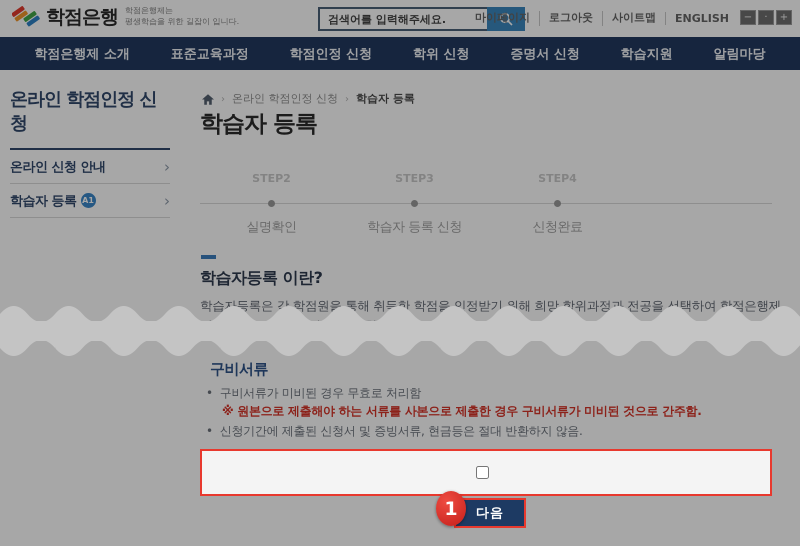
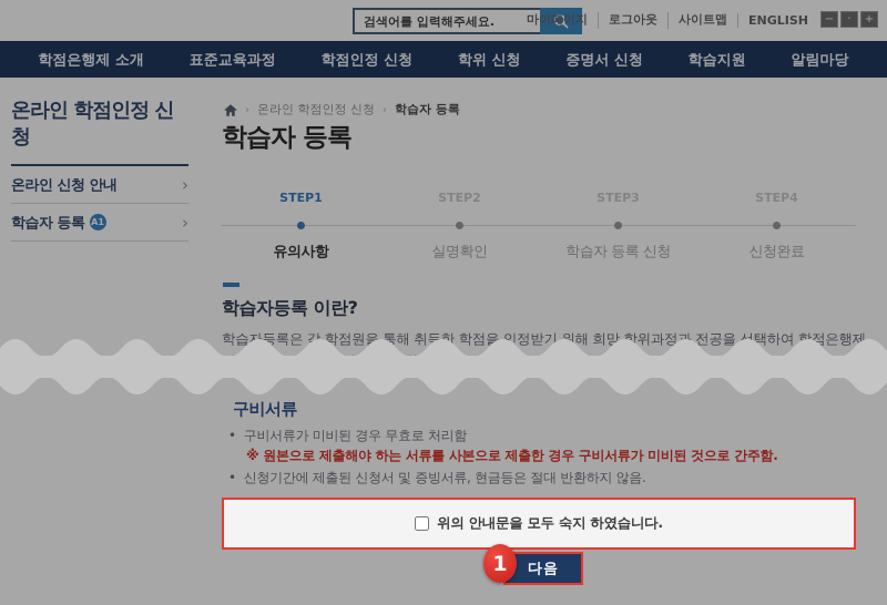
- 학점은행
- 학점은행제는
- 평생학습을 위한 길잡이 입니다.
  검색어를 입력해주세요.
  마이페이지
  로그아웃
  사이트맵
  ENGLISH
  −
  ·
  +
  학점은행제 소개
  표준교육과정
  학점인정 신청
  학위 신청
  증명서 신청
  학습지원
  알림마당
  온라인 학점인정 신청
  온라인 신청 안내
  ›
  학습자 등록
  A1
  ›
  ›
  온라인 학점인정 신청
  ›
  학습자 등록
  학습자 등록
+ STEP1
+ 유의사항
  STEP2
  실명확인
  STEP3
  학습자 등록 신청
  STEP4
  신청완료
  학습자등록 이란?
  학습자등록은 각 학점원을 통해 취득한 학점을 인정받기 위해 희망 학위과정과 전공을 선택하여 학점은행제
  구비서류
  • 구비서류가 미비된 경우 무효로 처리함
  ※ 원본으로 제출해야 하는 서류를 사본으로 제출한 경우 구비서류가 미비된 것으로 간주함.
  • 신청기간에 제출된 신청서 및 증빙서류, 현금등은 절대 반환하지 않음.
+ 위의 안내문을 모두 숙지 하였습니다.
  다음
  1
